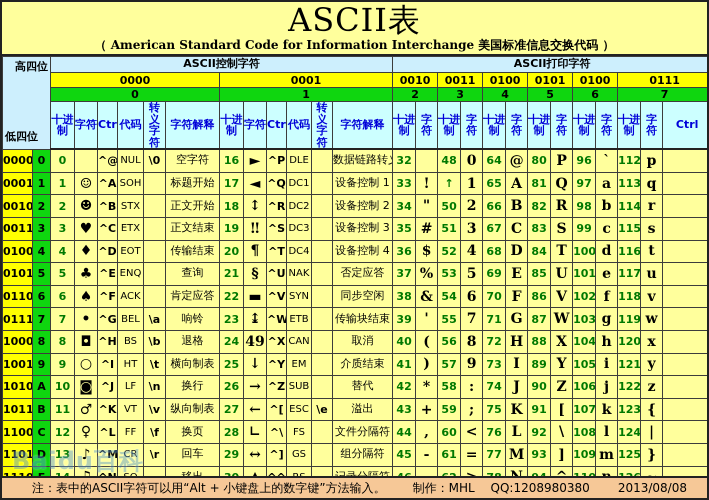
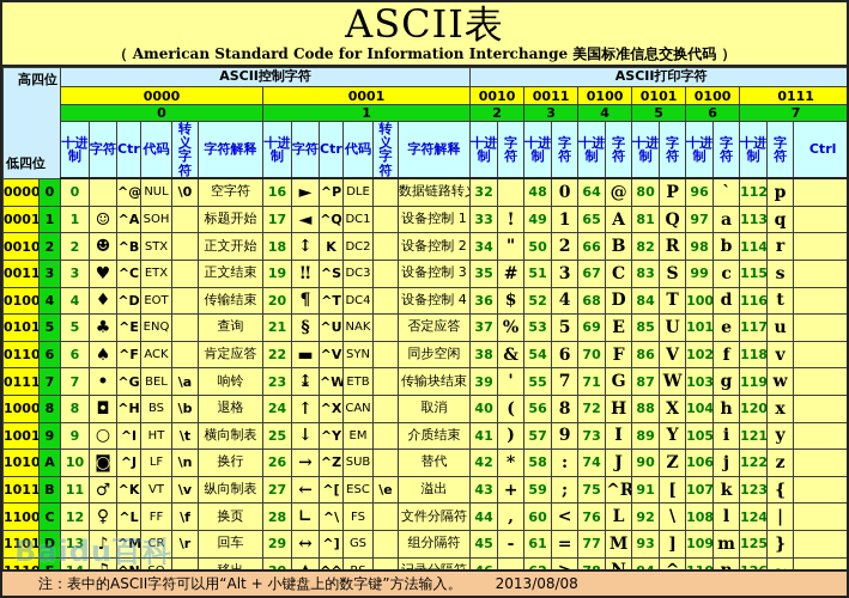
  ASCII表
  （ American Standard Code for Information Interchange 美国标准信息交换代码 ）
  高四位 低四位	ASCII控制字符	ASCII打印字符
  0000	0001	0010	0011	0100	0101	0100	0111
  0	1	2	3	4	5	6	7
  十进制	字符	Ctr	代码	转义字符	字符解释	十进制	字符	Ctr	代码	转义字符	字符解释	十进制	字符	十进制	字符	十进制	字符	十进制	字符	十进制	字符	十进制	字符	Ctrl
  0000	0	0		^@	NUL	\0	空字符	16	►	^P	DLE		数据链路转	32		48	0	64	@	80	P	96	`	112	p
- 0001	1	1	☺	^A	SOH		标题开始	17	◄	^Q	DC1		设备控制 1	33	!	↑	1	65	A	81	Q	97	a	113	q
+ 0001	1	1	☺	^A	SOH		标题开始	17	◄	^Q	DC1		设备控制 1	33	!	49	1	65	A	81	Q	97	a	113	q
- 0010	2	2	☻	^B	STX		正文开始	18	↕	^R	DC2		设备控制 2	34	"	50	2	66	B	82	R	98	b	114	r
+ 0010	2	2	☻	^B	STX		正文开始	18	↕	K	DC2		设备控制 2	34	"	50	2	66	B	82	R	98	b	114	r
  0011	3	3	♥	^C	ETX		正文结束	19	‼	^S	DC3		设备控制 3	35	#	51	3	67	C	83	S	99	c	115	s
  0100	4	4	♦	^D	EOT		传输结束	20	¶	^T	DC4		设备控制 4	36	$	52	4	68	D	84	T	100	d	116	t
  0101	5	5	♣	^E	ENQ		查询	21	§	^U	NAK		否定应答	37	%	53	5	69	E	85	U	101	e	117	u
  0110	6	6	♠	^F	ACK		肯定应答	22	▬	^V	SYN		同步空闲	38	&	54	6	70	F	86	V	102	f	118	v
  0111	7	7	•	^G	BEL	\a	响铃	23	↨	^W	ETB		传输块结束	39	'	55	7	71	G	87	W	103	g	119	w
- 1000	8	8	◘	^H	BS	\b	退格	24	49	^X	CAN		取消	40	(	56	8	72	H	88	X	104	h	120	x
+ 1000	8	8	◘	^H	BS	\b	退格	24	↑	^X	CAN		取消	40	(	56	8	72	H	88	X	104	h	120	x
  1001	9	9	○	^I	HT	\t	横向制表	25	↓	^Y	EM		介质结束	41	)	57	9	73	I	89	Y	105	i	121	y
  1010	A	10	◙	^J	LF	\n	换行	26	→	^Z	SUB		替代	42	*	58	:	74	J	90	Z	106	j	122	z
- 1011	B	11	♂	^K	VT	\v	纵向制表	27	←	^[	ESC	\e	溢出	43	+	59	;	75	K	91	[	107	k	123	{
+ 1011	B	11	♂	^K	VT	\v	纵向制表	27	←	^[	ESC	\e	溢出	43	+	59	;	75	^R	91	[	107	k	123	{
  1100	C	12	♀	^L	FF	\f	换页	28	∟	^\	FS		文件分隔符	44	,	60	<	76	L	92	\	108	l	124	|
  1101	D	13	♪	^M	CR	\r	回车	29	↔	^]	GS		组分隔符	45	-	61	=	77	M	93	]	109	m	125	}
  Baidu百科
  注：表中的ASCII字符可以用“Alt + 小键盘上的数字键”方法输入。
- 制作：MHL QQ:1208980380
  2013/08/08
